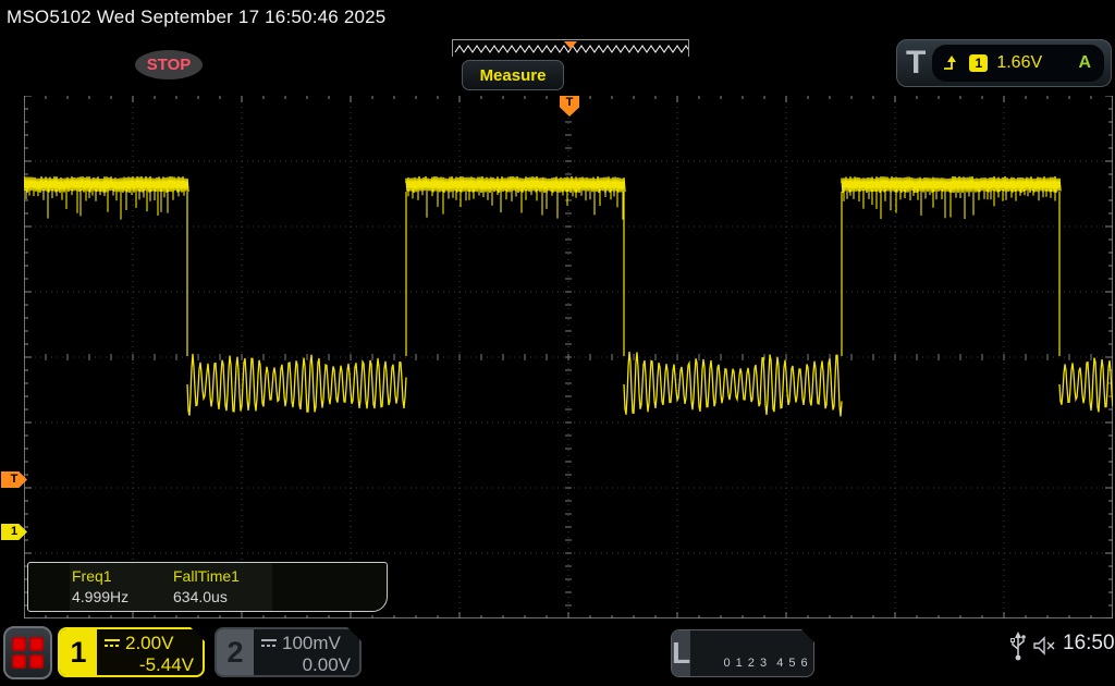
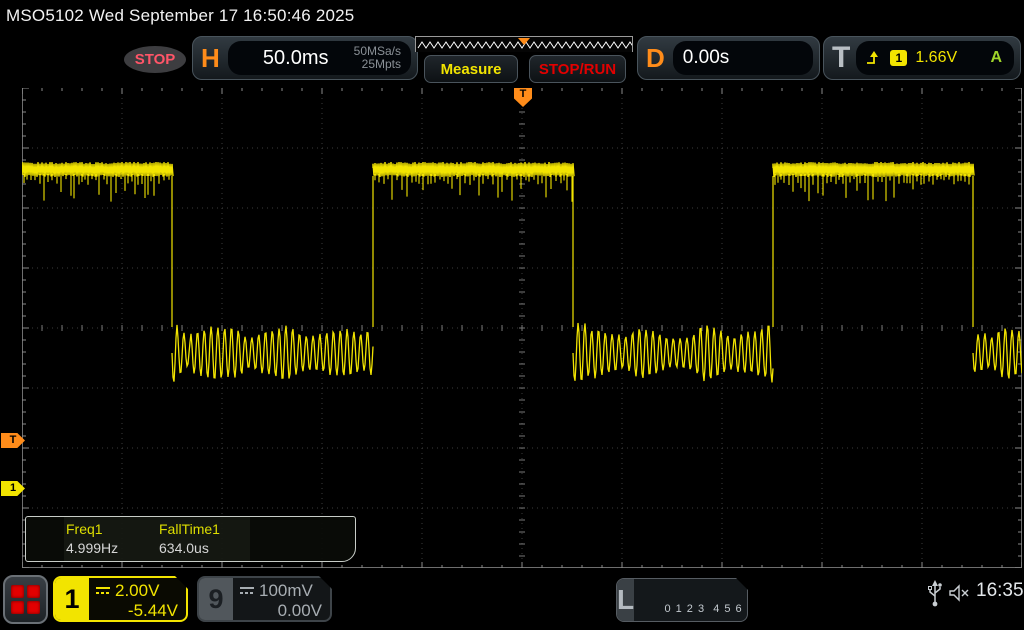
  MSO5102 Wed September 17 16:50:46 2025
  STOP
+ H
+ 50.0ms
+ 50MSa/s
+ 25Mpts
  Measure
+ STOP/RUN
+ D
+ 0.00s
  T
  1
  1.66V
  A
  T
  T
  1
  Freq1
  4.999Hz
  FallTime1
  634.0us
  1
  2.00V
  -5.44V
- 2
+ 9
  100mV
  0.00V
  L
  0 1 2 3 4 5 6
- 16:50
+ 16:35
